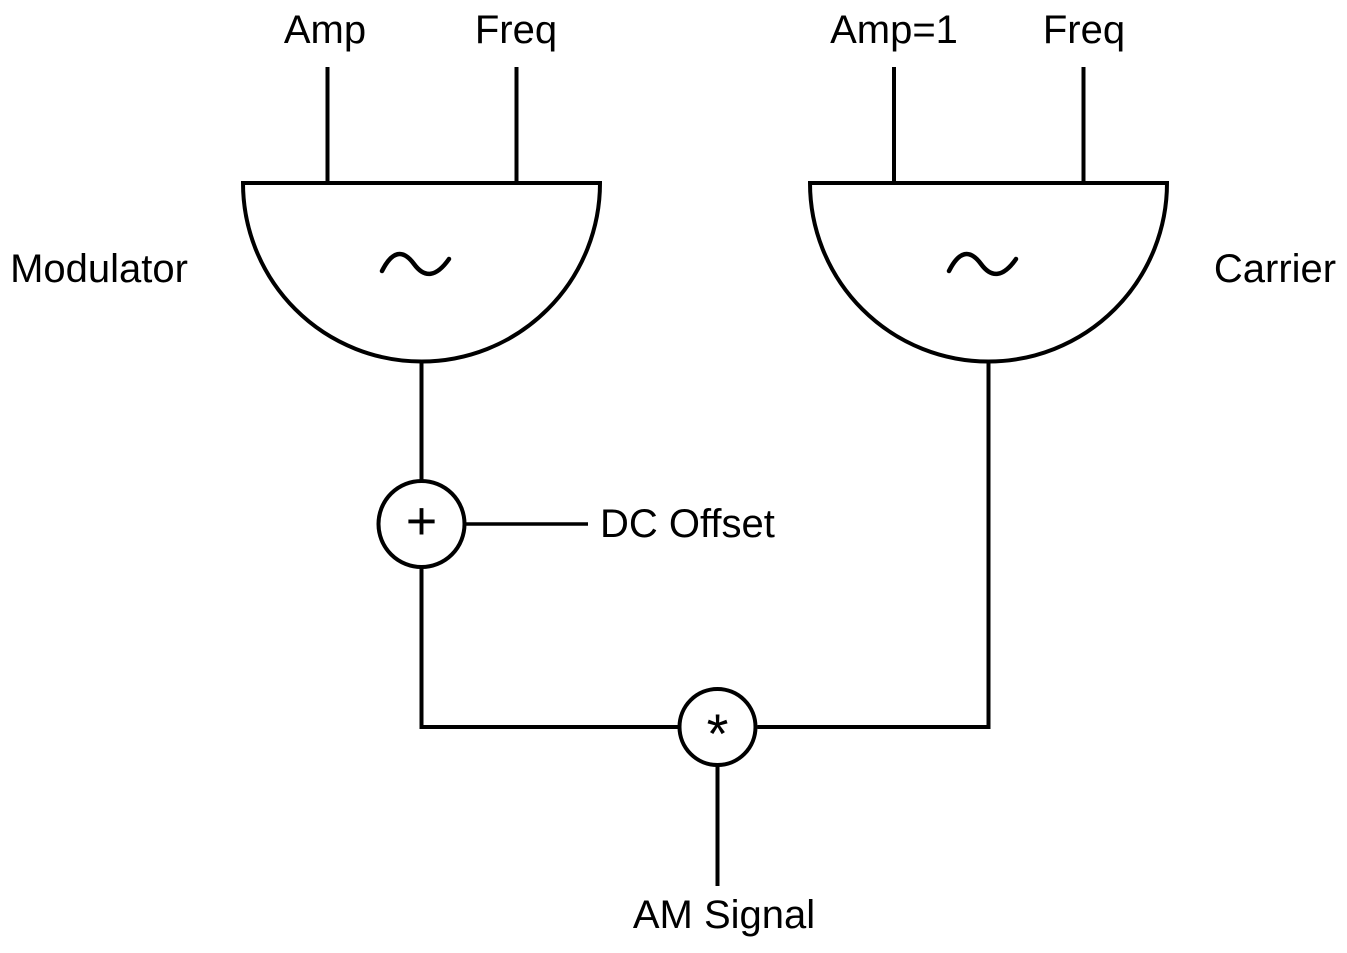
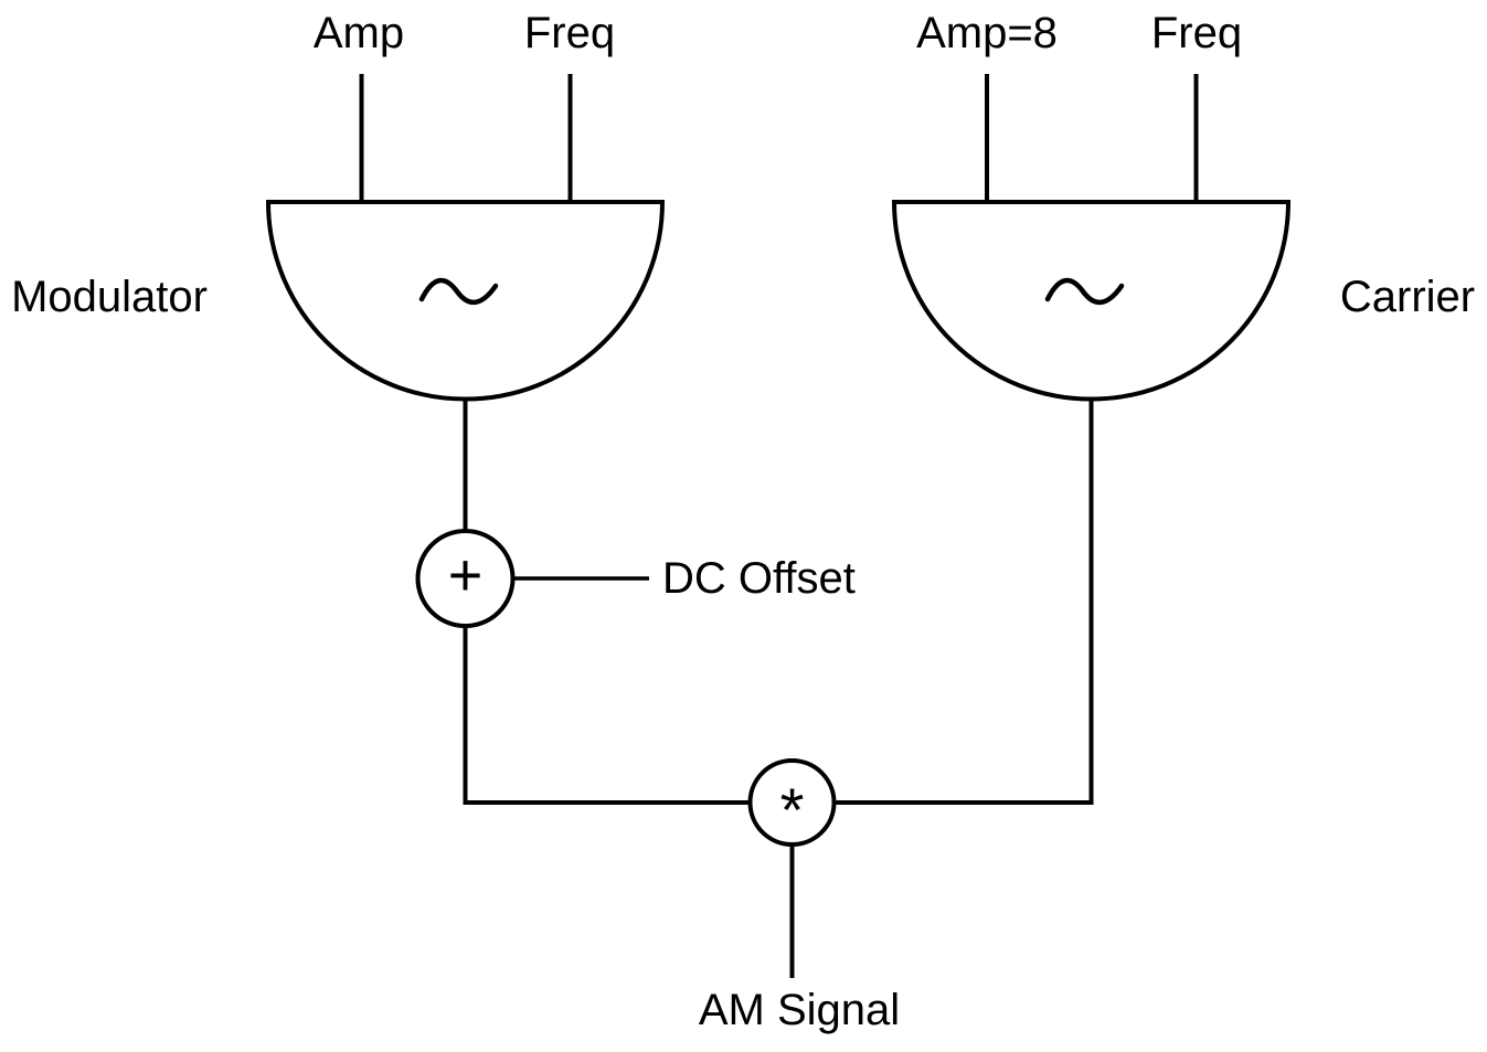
  +
  *
  Amp
  Freq
- Amp=1
+ Amp=8
  Freq
  Modulator
  Carrier
  DC Offset
  AM Signal
